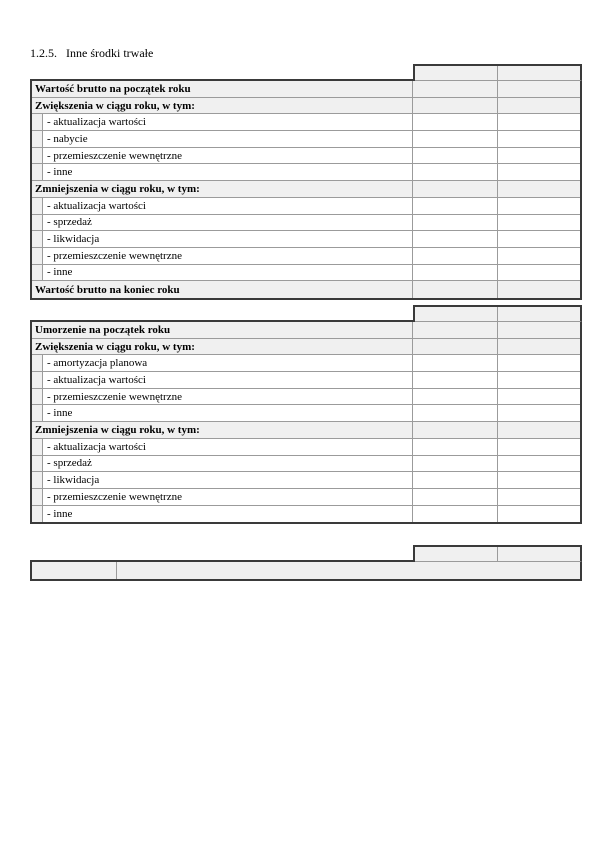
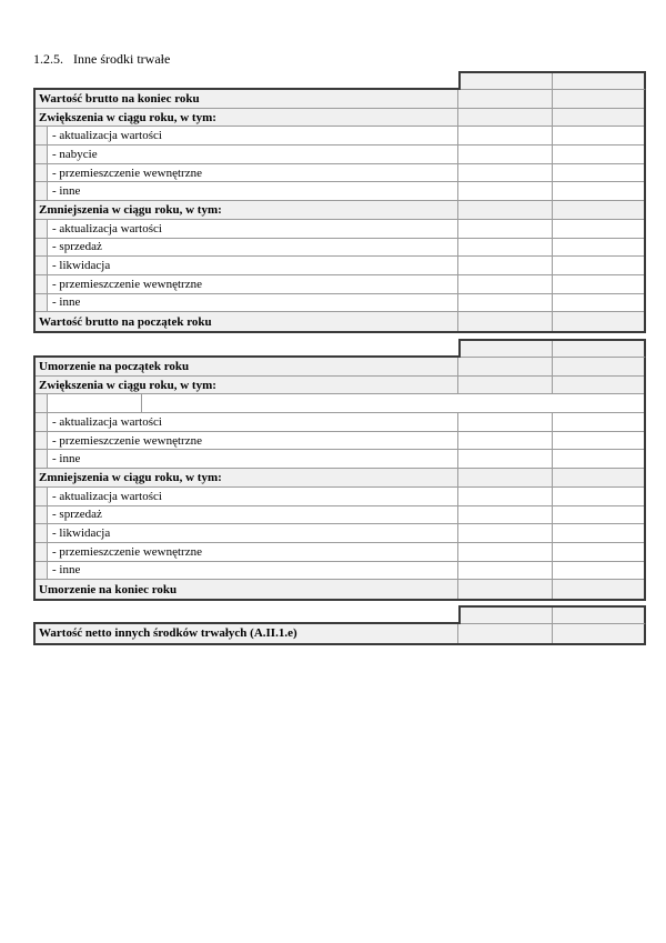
  1.2.5. Inne środki trwałe
- Wartość brutto na początek roku
+ Wartość brutto na koniec roku
  Zwiększenia w ciągu roku, w tym:
  - aktualizacja wartości
  - nabycie
  - przemieszczenie wewnętrzne
  - inne
  Zmniejszenia w ciągu roku, w tym:
  - aktualizacja wartości
  - sprzedaż
  - likwidacja
  - przemieszczenie wewnętrzne
  - inne
- Wartość brutto na koniec roku
+ Wartość brutto na początek roku
  Umorzenie na początek roku
  Zwiększenia w ciągu roku, w tym:
- - amortyzacja planowa
  - aktualizacja wartości
  - przemieszczenie wewnętrzne
  - inne
  Zmniejszenia w ciągu roku, w tym:
  - aktualizacja wartości
  - sprzedaż
  - likwidacja
  - przemieszczenie wewnętrzne
  - inne
+ Umorzenie na koniec roku
+ Wartość netto innych środków trwałych (A.II.1.e)
